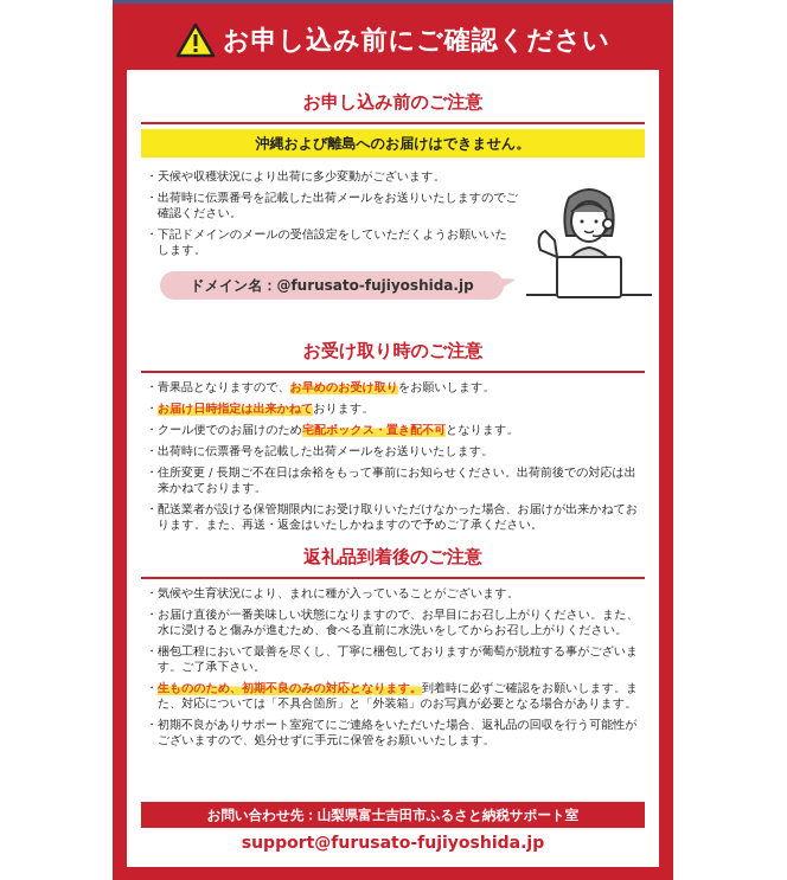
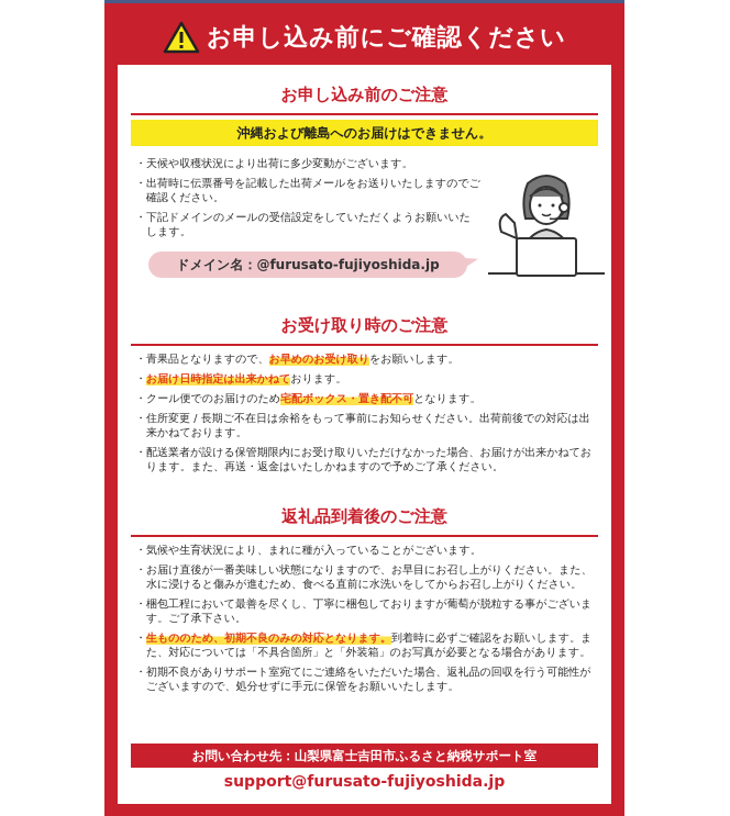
  お申し込み前にご確認ください
  お申し込み前のご注意
  沖縄および離島へのお届けはできません。
  天候や収穫状況により出荷に多少変動がございます。
  出荷時に伝票番号を記載した出荷メールをお送りいたしますのでご確認ください。
  下記ドメインのメールの受信設定をしていただくようお願いいたします。
  ドメイン名：@furusato-fujiyoshida.jp
  お受け取り時のご注意
  青果品となりますので、お早めのお受け取りをお願いします。
  お届け日時指定は出来かねております。
  クール便でのお届けのため宅配ボックス・置き配不可となります。
- 出荷時に伝票番号を記載した出荷メールをお送りいたします。
  住所変更 / 長期ご不在日は余裕をもって事前にお知らせください。出荷前後での対応は出来かねております。
  配送業者が設ける保管期限内にお受け取りいただけなかった場合、お届けが出来かねております。また、再送・返金はいたしかねますので予めご了承ください。
  返礼品到着後のご注意
  気候や生育状況により、まれに種が入っていることがございます。
  お届け直後が一番美味しい状態になりますので、お早目にお召し上がりください。また、水に浸けると傷みが進むため、食べる直前に水洗いをしてからお召し上がりください。
  梱包工程において最善を尽くし、丁寧に梱包しておりますが葡萄が脱粒する事がございます。ご了承下さい。
  生もののため、初期不良のみの対応となります。到着時に必ずご確認をお願いします。また、対応については「不具合箇所」と「外装箱」のお写真が必要となる場合があります。
  初期不良がありサポート室宛てにご連絡をいただいた場合、返礼品の回収を行う可能性がございますので、処分せずに手元に保管をお願いいたします。
  お問い合わせ先：山梨県富士吉田市ふるさと納税サポート室
  support@furusato-fujiyoshida.jp
